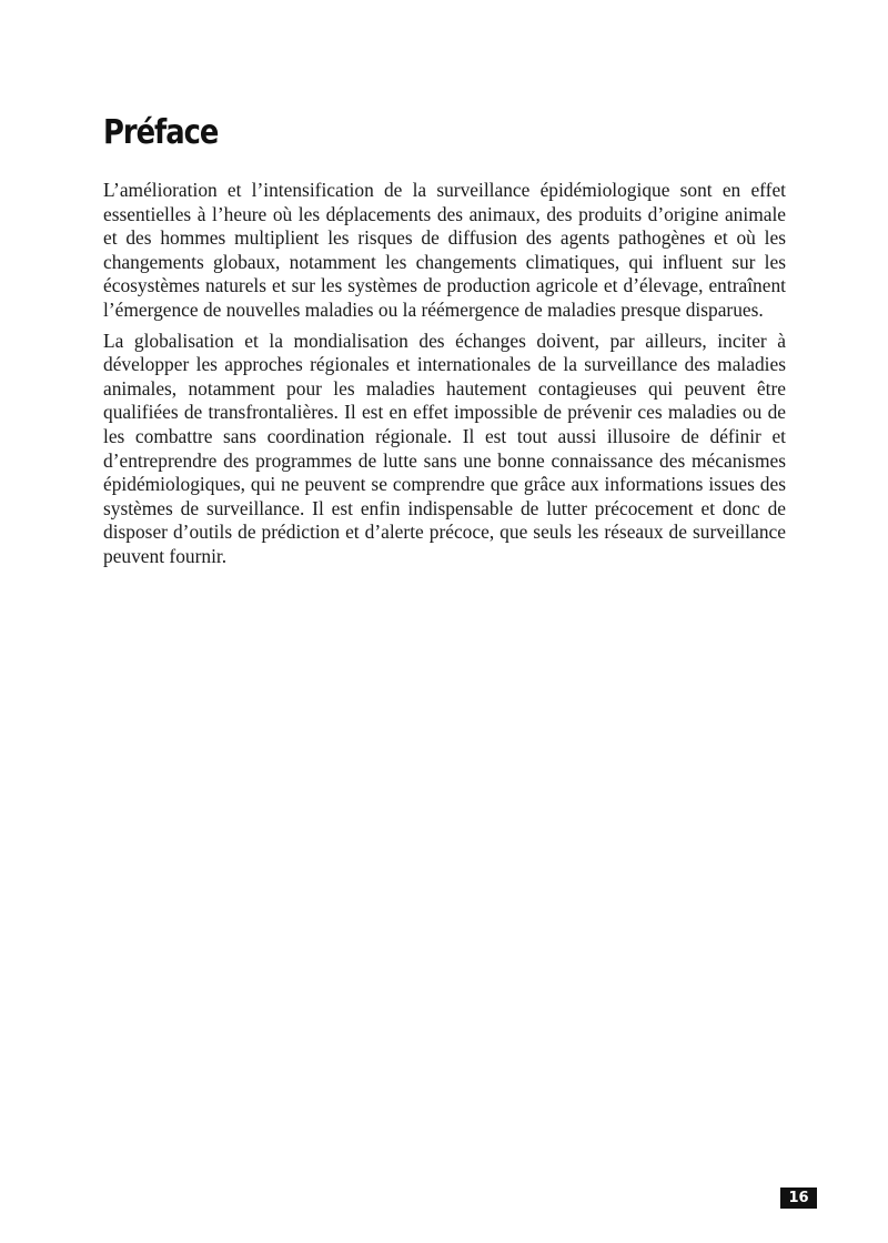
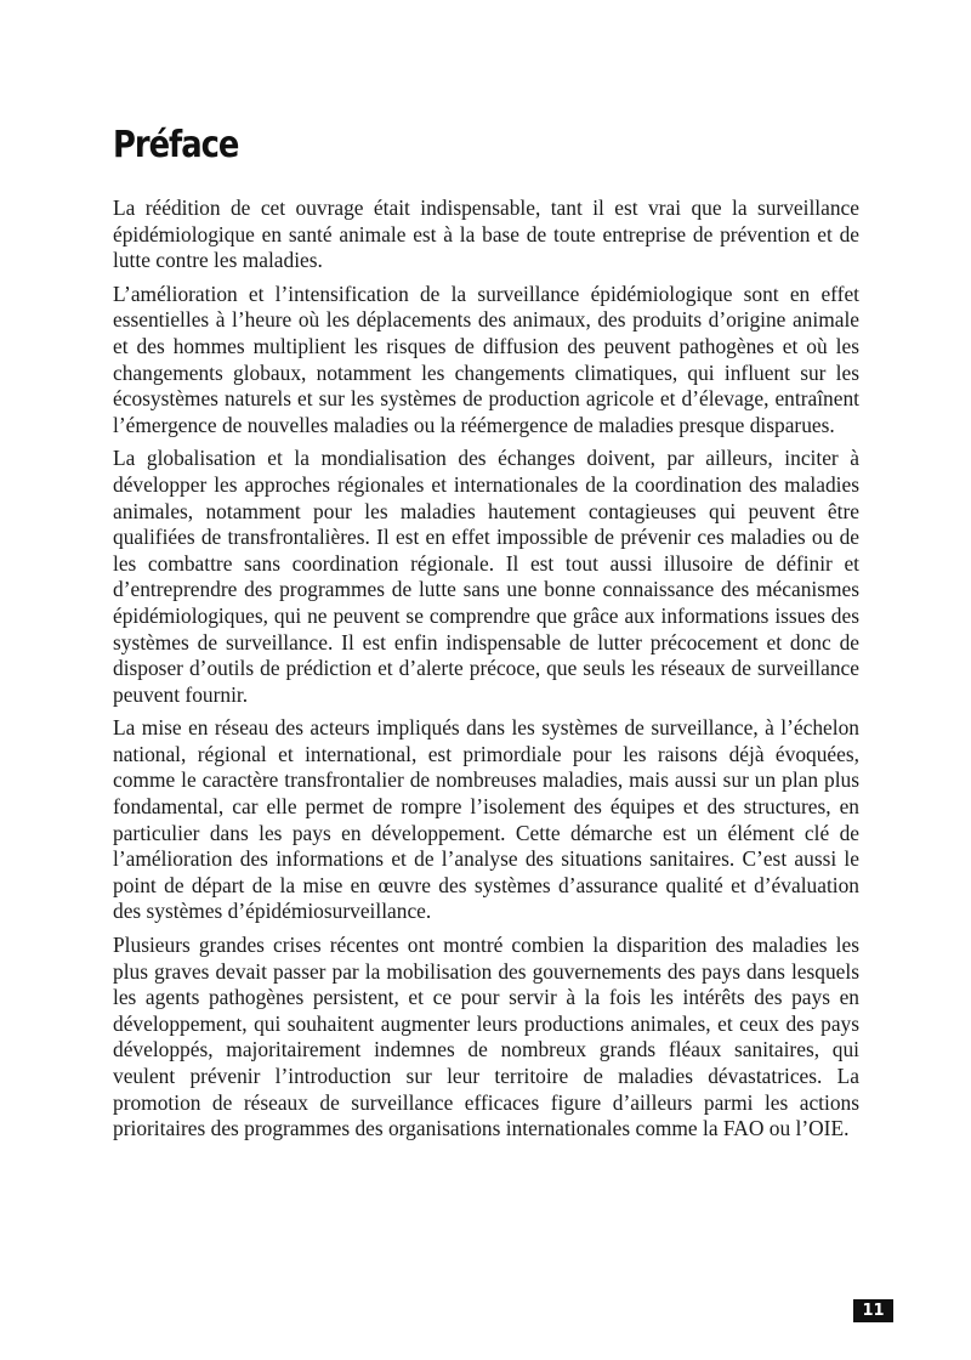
  Préface
+ La réédition de cet ouvrage était indispensable, tant il est vrai que la surveil­lance épidémiologique en santé animale est à la base de toute entreprise de prévention et de lutte contre les maladies.
- L’amélioration et l’intensification de la surveillance épidémiologique sont en effet essentielles à l’heure où les déplacements des animaux, des produits d’ori­gine animale et des hommes multiplient les risques de diffusion des agents pathogènes et où les changements globaux, notamment les changements cli­matiques, qui influent sur les écosystèmes naturels et sur les systèmes de pro­duction agricole et d’élevage, entraînent l’émergence de nouvelles maladies ou la réémergence de maladies presque disparues.
+ L’amélioration et l’intensification de la surveillance épidémiologique sont en effet essentielles à l’heure où les déplacements des animaux, des produits d’ori­gine animale et des hommes multiplient les risques de diffusion des peuvent pathogènes et où les changements globaux, notamment les changements cli­matiques, qui influent sur les écosystèmes naturels et sur les systèmes de pro­duction agricole et d’élevage, entraînent l’émergence de nouvelles maladies ou la réémergence de maladies presque disparues.
- La globalisation et la mondialisation des échanges doivent, par ailleurs, inciter à développer les approches régionales et internationales de la surveillance des maladies animales, notamment pour les maladies hautement contagieuses qui peuvent être qualifiées de transfrontalières. Il est en effet impossible de préve­nir ces maladies ou de les combattre sans coordination régionale. Il est tout aussi illusoire de définir et d’entreprendre des programmes de lutte sans une bonne connaissance des mécanismes épidémiologiques, qui ne peuvent se comprendre que grâce aux informations issues des systèmes de surveillance. Il est enfin indis­pensable de lutter précocement et donc de disposer d’outils de prédiction et d’alerte précoce, que seuls les réseaux de surveillance peuvent fournir.
+ La globalisation et la mondialisation des échanges doivent, par ailleurs, inciter à développer les approches régionales et internationales de la coordination des maladies animales, notamment pour les maladies hautement contagieuses qui peuvent être qualifiées de transfrontalières. Il est en effet impossible de préve­nir ces maladies ou de les combattre sans coordination régionale. Il est tout aussi illusoire de définir et d’entreprendre des programmes de lutte sans une bonne connaissance des mécanismes épidémiologiques, qui ne peuvent se comprendre que grâce aux informations issues des systèmes de surveillance. Il est enfin indis­pensable de lutter précocement et donc de disposer d’outils de prédiction et d’alerte précoce, que seuls les réseaux de surveillance peuvent fournir.
+ La mise en réseau des acteurs impliqués dans les systèmes de surveillance, à l’échelon national, régional et international, est primordiale pour les raisons déjà évoquées, comme le caractère transfrontalier de nombreuses maladies, mais aussi sur un plan plus fondamental, car elle permet de rompre l’isolement des équipes et des structures, en particulier dans les pays en développement. Cette démarche est un élément clé de l’amélioration des informations et de l’analyse des situations sanitaires. C’est aussi le point de départ de la mise en œuvre des systèmes d’assurance qualité et d’évaluation des systèmes d’épidémiosurveillance.
+ Plusieurs grandes crises récentes ont montré combien la disparition des mala­dies les plus graves devait passer par la mobilisation des gouvernements des pays dans lesquels les agents pathogènes persistent, et ce pour servir à la fois les intérêts des pays en développement, qui souhaitent augmenter leurs pro­ductions animales, et ceux des pays développés, majoritairement indemnes de nombreux grands fléaux sanitaires, qui veulent prévenir l’introduction sur leur territoire de maladies dévastatrices. La promotion de réseaux de surveillance efficaces figure d’ailleurs parmi les actions prioritaires des programmes des organisations internationales comme la FAO ou l’OIE.
- 16
+ 11
